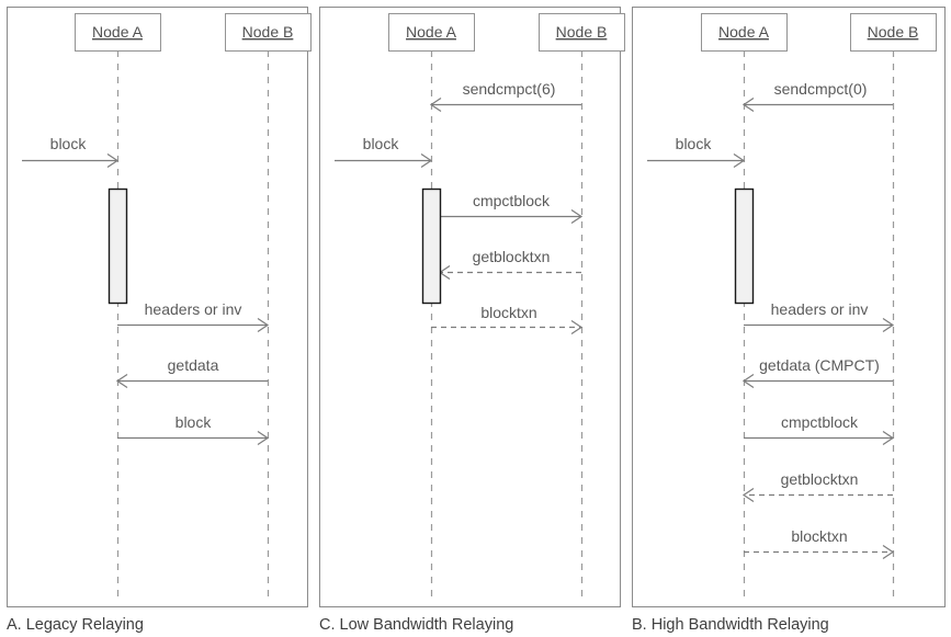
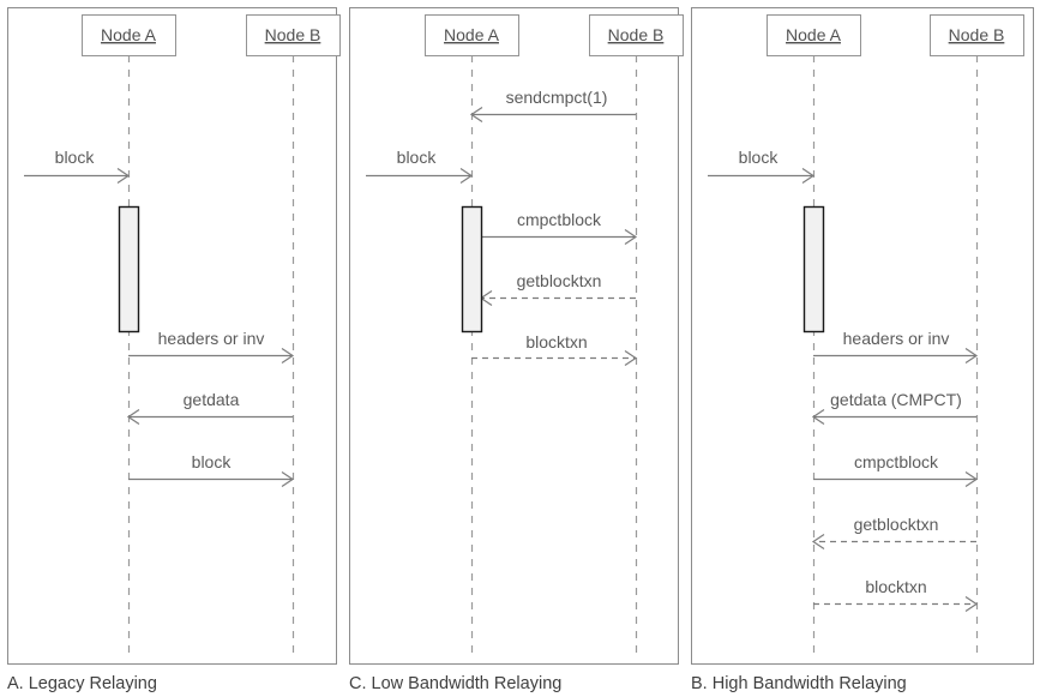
  Node A
  Node B
  block
  headers or inv
  getdata
  block
  A. Legacy Relaying
  Node A
  Node B
- sendcmpct(6)
+ sendcmpct(1)
  block
  cmpctblock
  getblocktxn
  blocktxn
  C. Low Bandwidth Relaying
  Node A
  Node B
- sendcmpct(0)
  block
  headers or inv
  getdata (CMPCT)
  cmpctblock
  getblocktxn
  blocktxn
  B. High Bandwidth Relaying
